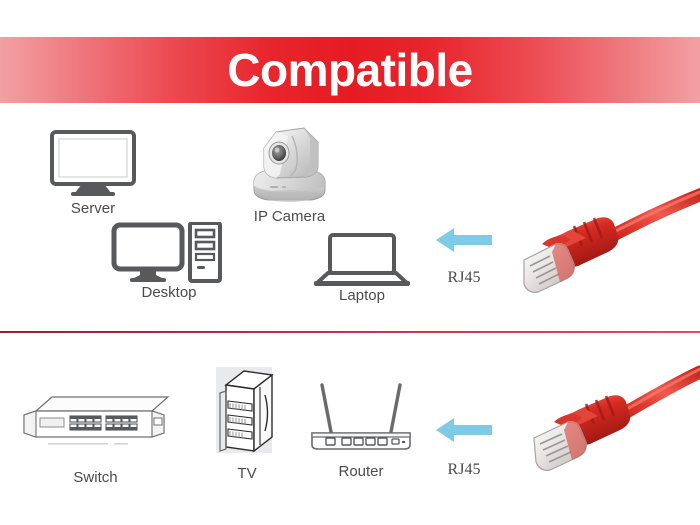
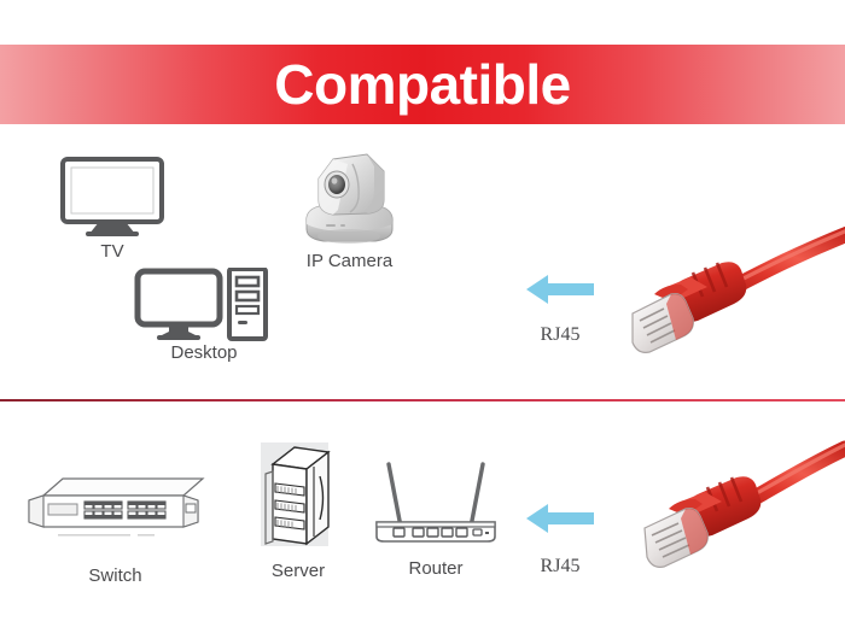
  Compatible
- Server
+ TV
  IP Camera
  Desktop
- Laptop
  RJ45
  Switch
- TV
+ Server
  Router
  RJ45
